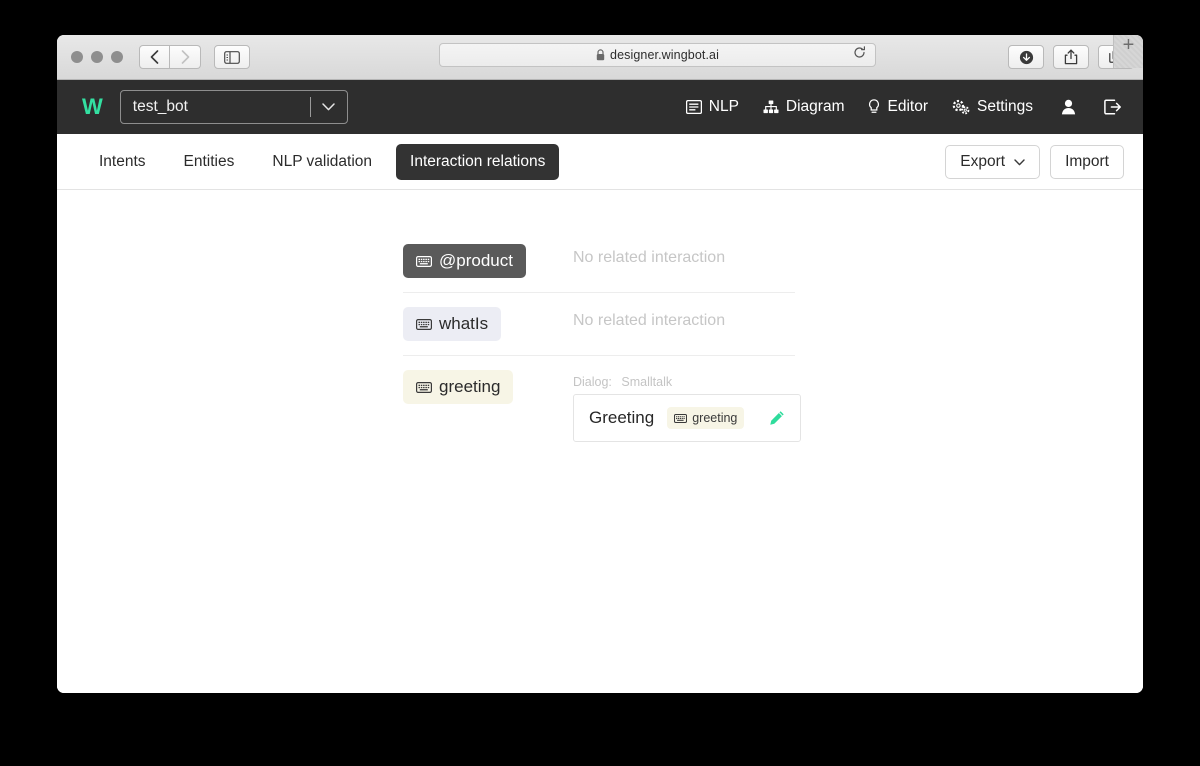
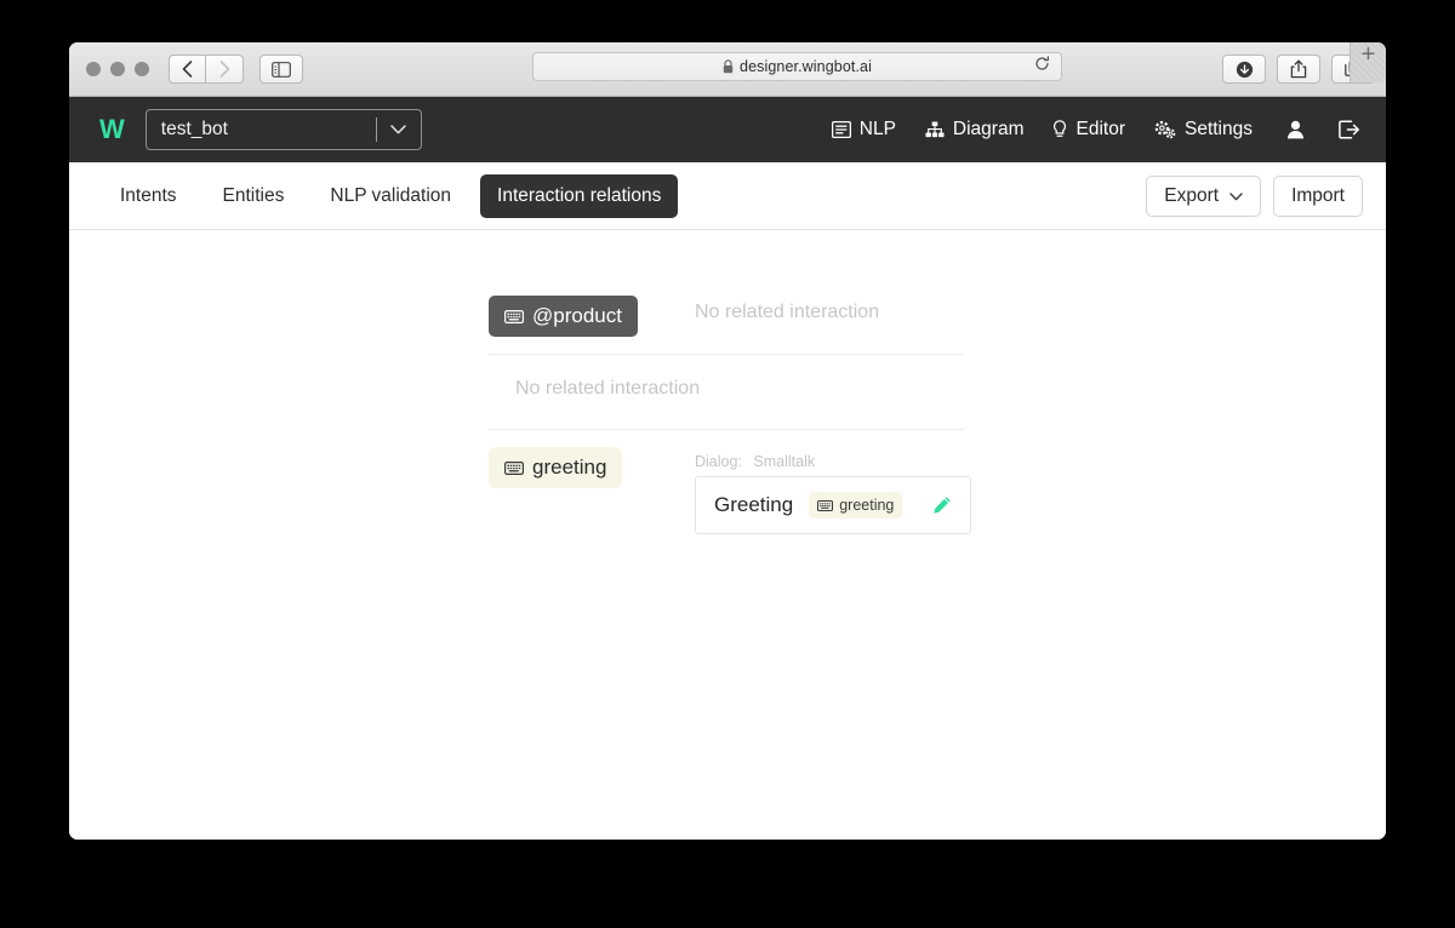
  designer.wingbot.ai
  +
  W
  test_bot
  NLP
  Diagram
  Editor
  Settings
  Intents
  Entities
  NLP validation
  Interaction relations
  Export
  Import
  @product
  No related interaction
- whatIs
  No related interaction
  greeting
  Dialog: Smalltalk
  Greeting
  greeting
